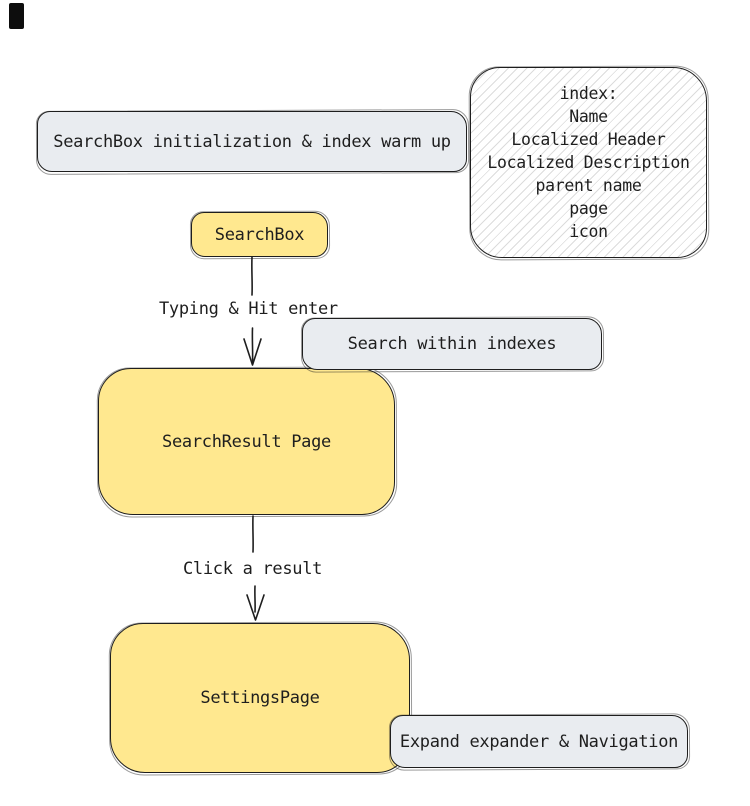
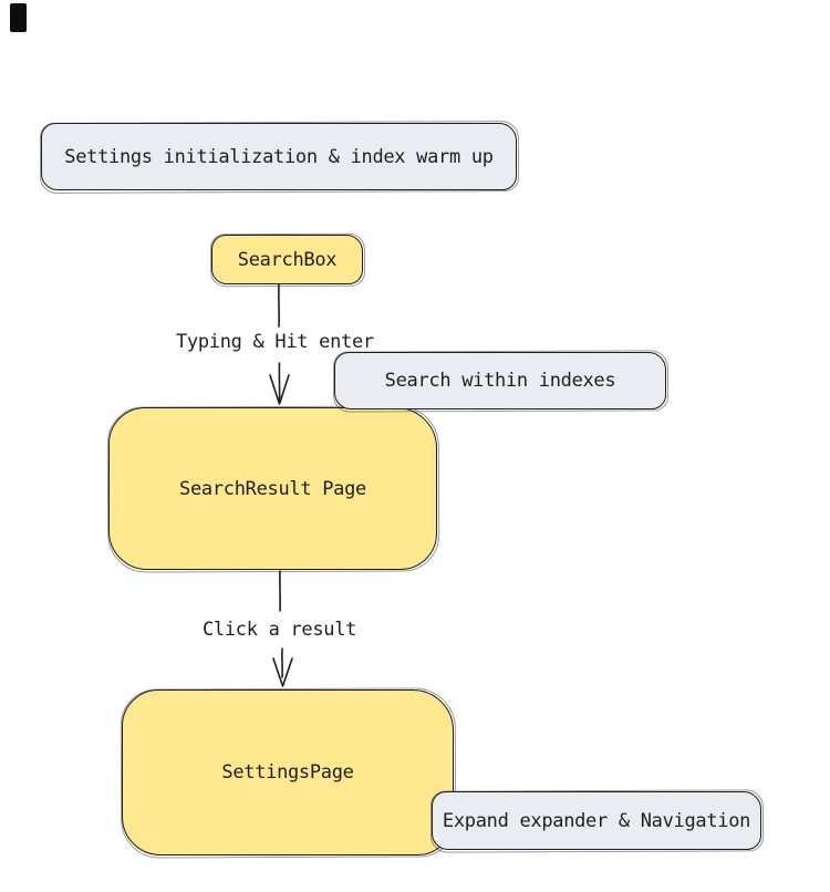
- index:
- Name
- Localized Header
- Localized Description
- parent name
- page
- icon
- SearchBox initialization & index warm up
+ Settings initialization & index warm up
  SearchBox
  Typing & Hit enter
  Click a result
  SearchResult Page
  Search within indexes
  SettingsPage
  Expand expander & Navigation
